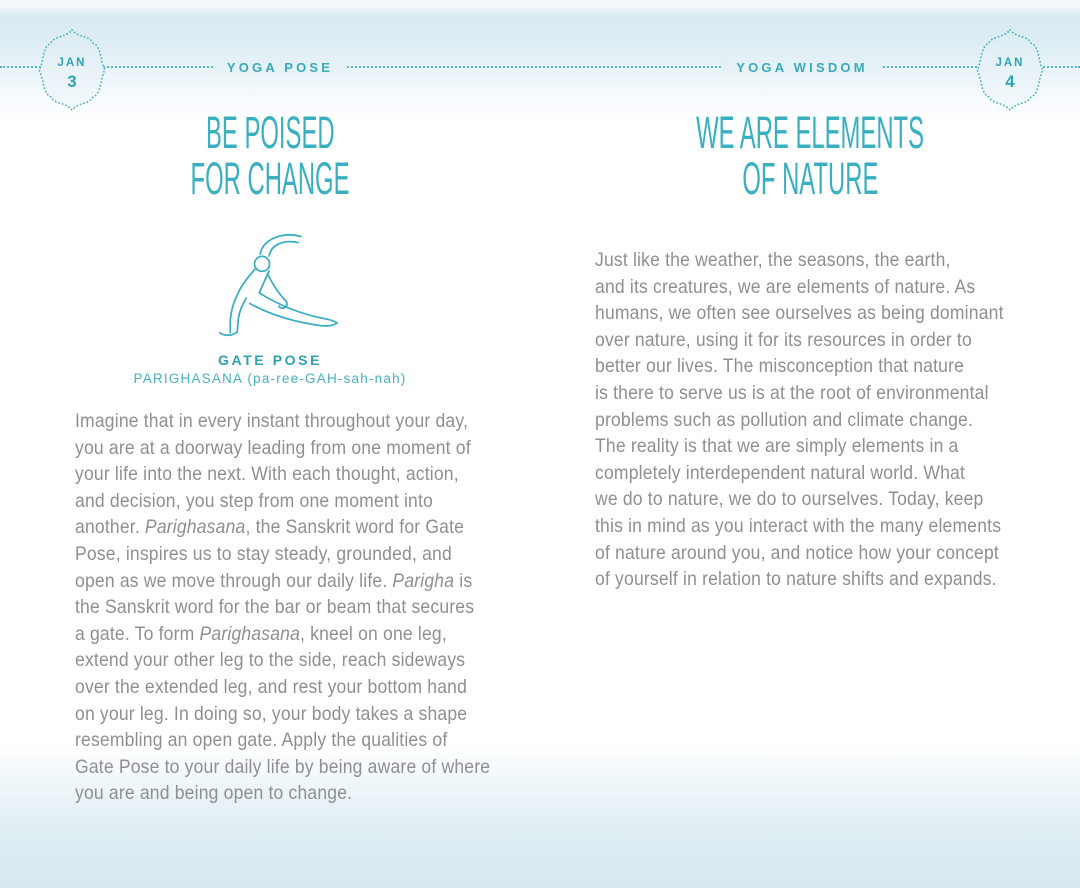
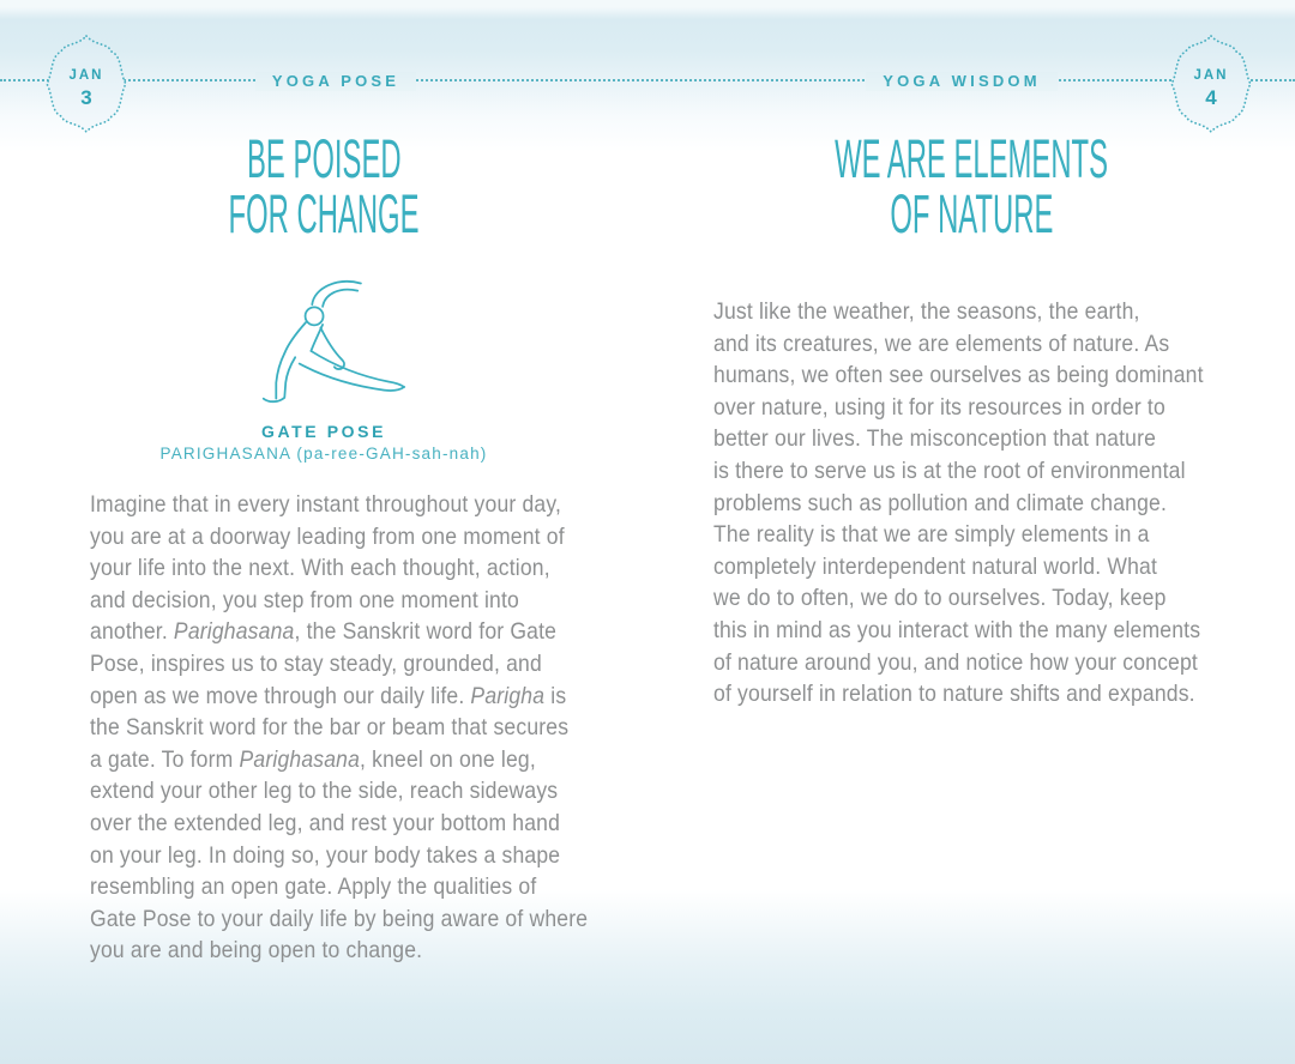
  JAN
  3
  JAN
  4
  YOGA POSE
  YOGA WISDOM
  BE POISED
  FOR CHANGE
  GATE POSE
  PARIGHASANA (pa-ree-GAH-sah-nah)
  Imagine that in every instant throughout your day,
  you are at a doorway leading from one moment of
  your life into the next. With each thought, action,
  and decision, you step from one moment into
  another. Parighasana, the Sanskrit word for Gate
  Pose, inspires us to stay steady, grounded, and
  open as we move through our daily life. Parigha is
  the Sanskrit word for the bar or beam that secures
  a gate. To form Parighasana, kneel on one leg,
  extend your other leg to the side, reach sideways
  over the extended leg, and rest your bottom hand
  on your leg. In doing so, your body takes a shape
  resembling an open gate. Apply the qualities of
  Gate Pose to your daily life by being aware of where
  you are and being open to change.
  WE ARE ELEMENTS
  OF NATURE
  Just like the weather, the seasons, the earth,
  and its creatures, we are elements of nature. As
  humans, we often see ourselves as being dominant
  over nature, using it for its resources in order to
  better our lives. The misconception that nature
  is there to serve us is at the root of environmental
  problems such as pollution and climate change.
  The reality is that we are simply elements in a
  completely interdependent natural world. What
- we do to nature, we do to ourselves. Today, keep
+ we do to often, we do to ourselves. Today, keep
  this in mind as you interact with the many elements
  of nature around you, and notice how your concept
  of yourself in relation to nature shifts and expands.
